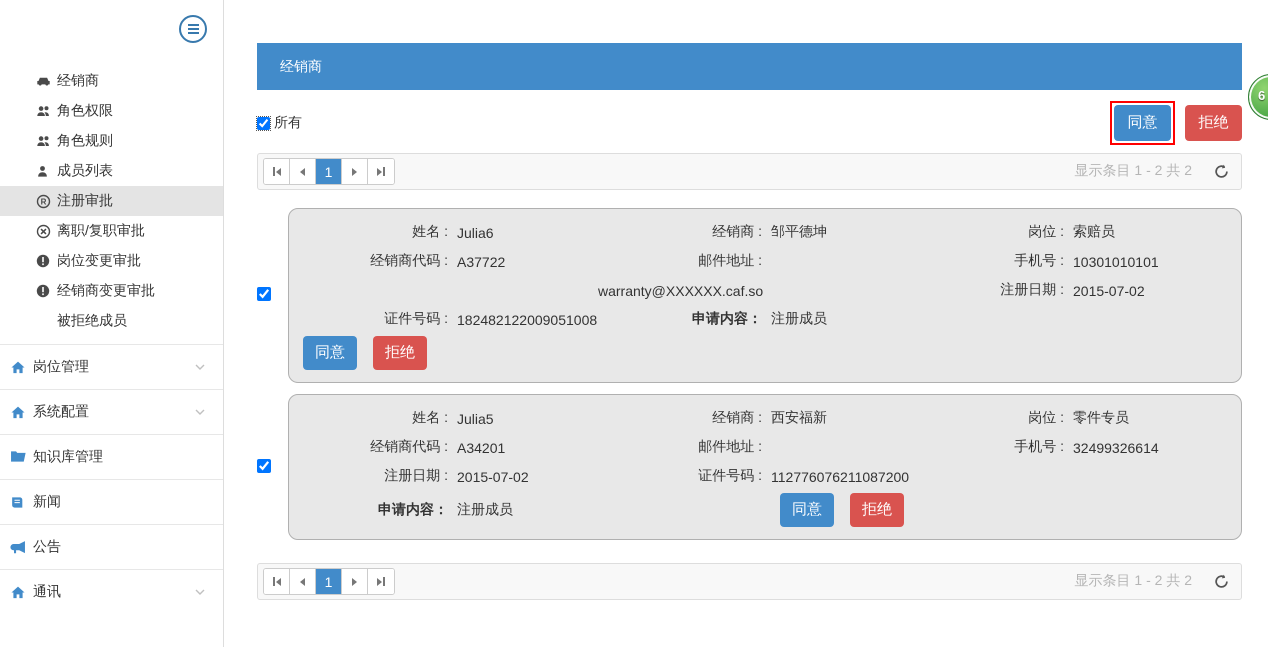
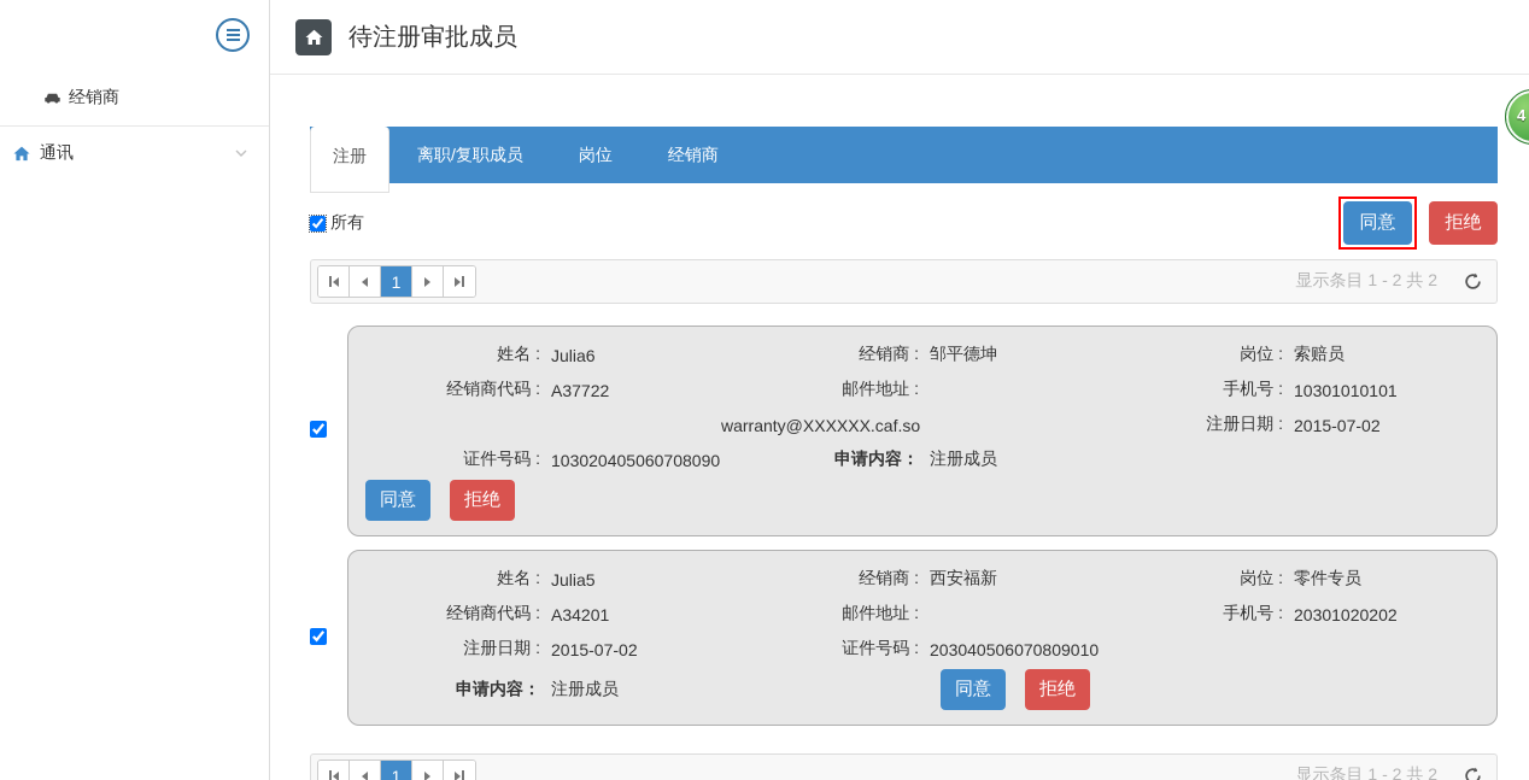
  经销商
- 角色权限
- 角色规则
- 成员列表
- R
- 注册审批
- 离职/复职审批
- 岗位变更审批
- 经销商变更审批
- 被拒绝成员
- 岗位管理
- 系统配置
- 知识库管理
- 新闻
- 公告
  通讯
+ 待注册审批成员
+ 注册
+ 离职/复职成员
+ 岗位
  经销商
  所有
  同意
  拒绝
  1
  显示条目 1 - 2 共 2
  姓名 :
  Julia6
  经销商 :
  邹平德坤
  岗位 :
  索赔员
  经销商代码 :
  A37722
  邮件地址 :
  手机号 :
  10301010101
  warranty@XXXXXX.caf.so
  注册日期 :
  2015-07-02
  证件号码 :
- 182482122009051008
+ 103020405060708090
  申请内容：
  注册成员
  同意
  拒绝
  姓名 :
  Julia5
  经销商 :
  西安福新
  岗位 :
  零件专员
  经销商代码 :
  A34201
  邮件地址 :
  手机号 :
- 32499326614
+ 20301020202
  注册日期 :
  2015-07-02
  证件号码 :
- 112776076211087200
+ 203040506070809010
  申请内容：
  注册成员
  同意
  拒绝
  1
  显示条目 1 - 2 共 2
- 6
+ 4
